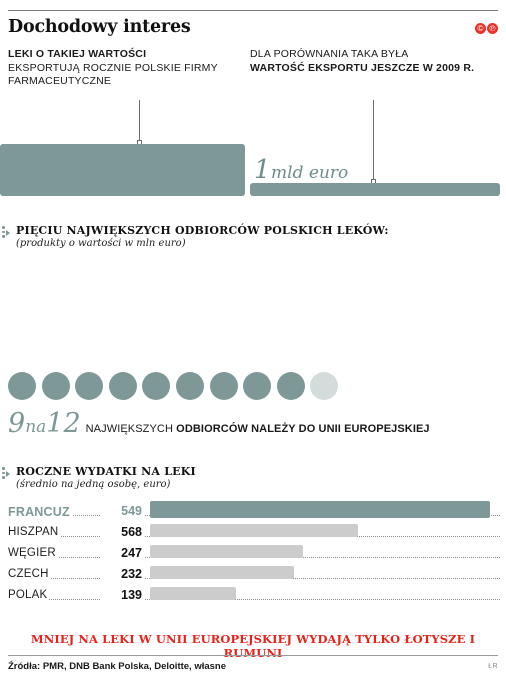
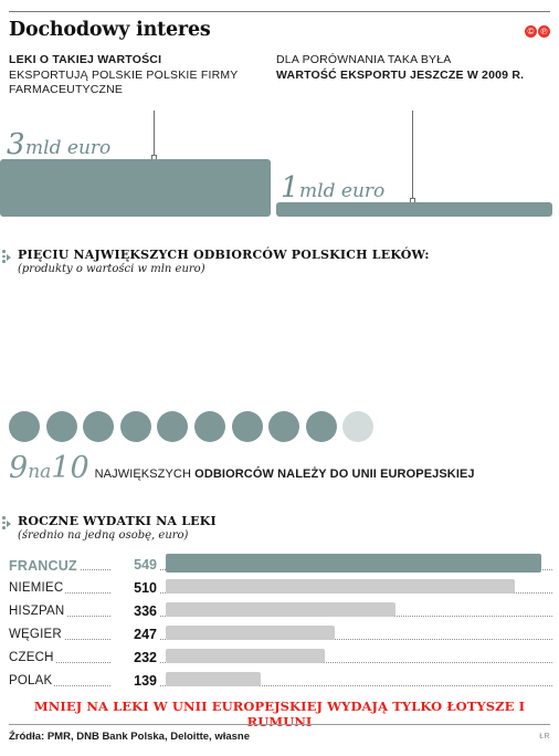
  Dochodowy interes
  ©
  ℗
  LEKI O TAKIEJ WARTOŚCI
- EKSPORTUJĄ ROCZNIE POLSKIE FIRMY FARMACEUTYCZNE
+ EKSPORTUJĄ POLSKIE POLSKIE FIRMY FARMACEUTYCZNE
  DLA PORÓWNANIA TAKA BYŁA
  WARTOŚĆ EKSPORTU JESZCZE W 2009 R.
+ 3mld euro
  1mld euro
  PIĘCIU NAJWIĘKSZYCH ODBIORCÓW POLSKICH LEKÓW:
  (produkty o wartości w mln euro)
- 9na12 NAJWIĘKSZYCH ODBIORCÓW NALEŻY DO UNII EUROPEJSKIEJ
+ 9na10 NAJWIĘKSZYCH ODBIORCÓW NALEŻY DO UNII EUROPEJSKIEJ
  ROCZNE WYDATKI NA LEKI
  (średnio na jedną osobę, euro)
  FRANCUZ
  549
+ NIEMIEC
+ 510
  HISZPAN
- 568
+ 336
  WĘGIER
  247
  CZECH
  232
  POLAK
  139
  MNIEJ NA LEKI W UNII EUROPEJSKIEJ WYDAJĄ TYLKO ŁOTYSZE I RUMUNI
  Źródła: PMR, DNB Bank Polska, Deloitte, własne
